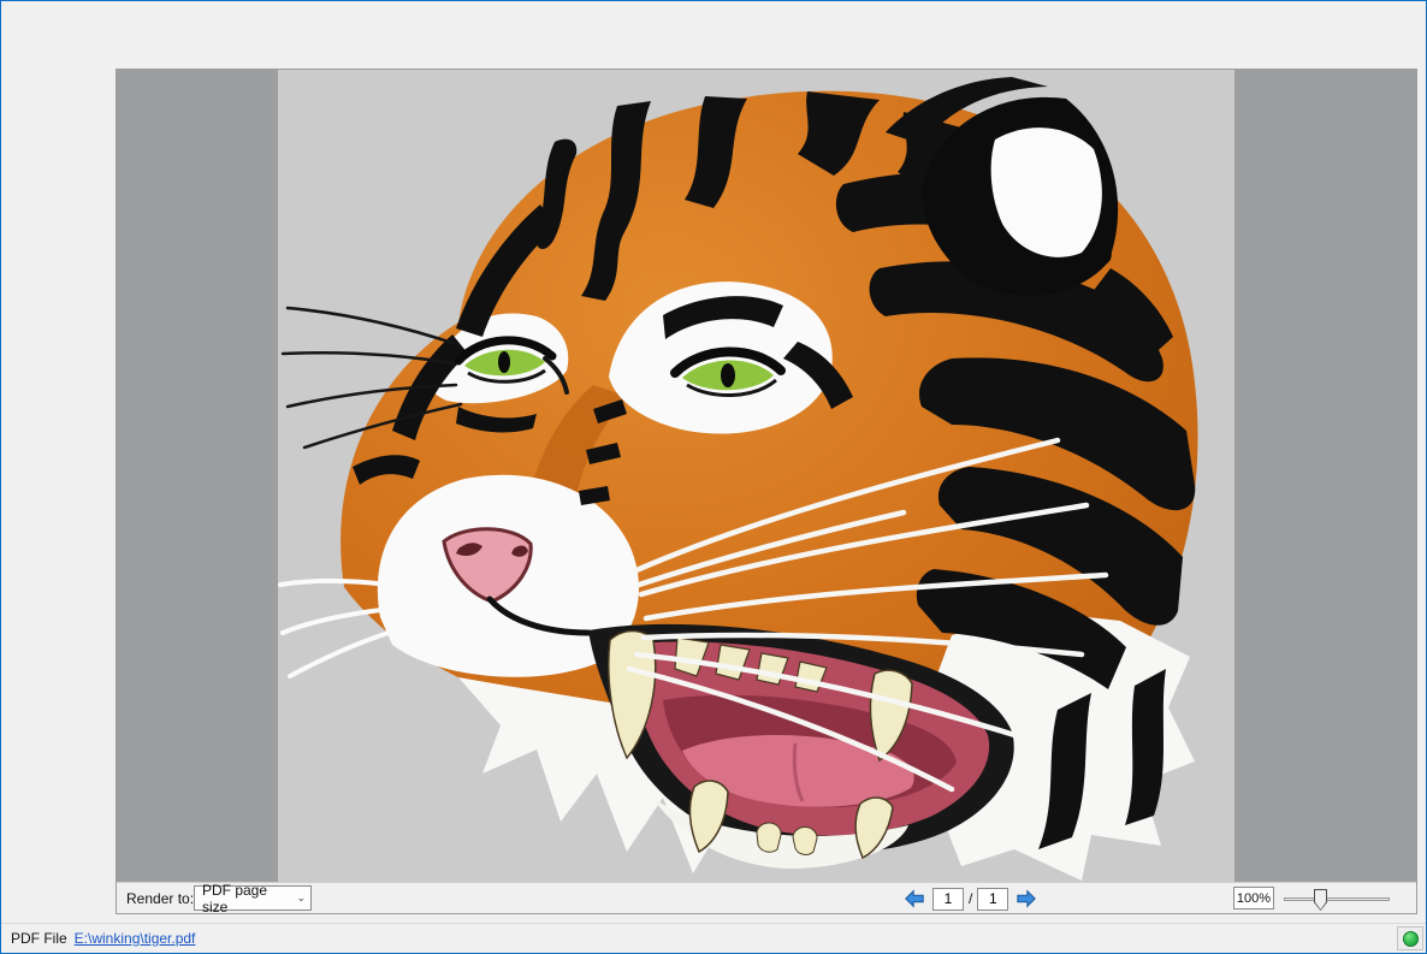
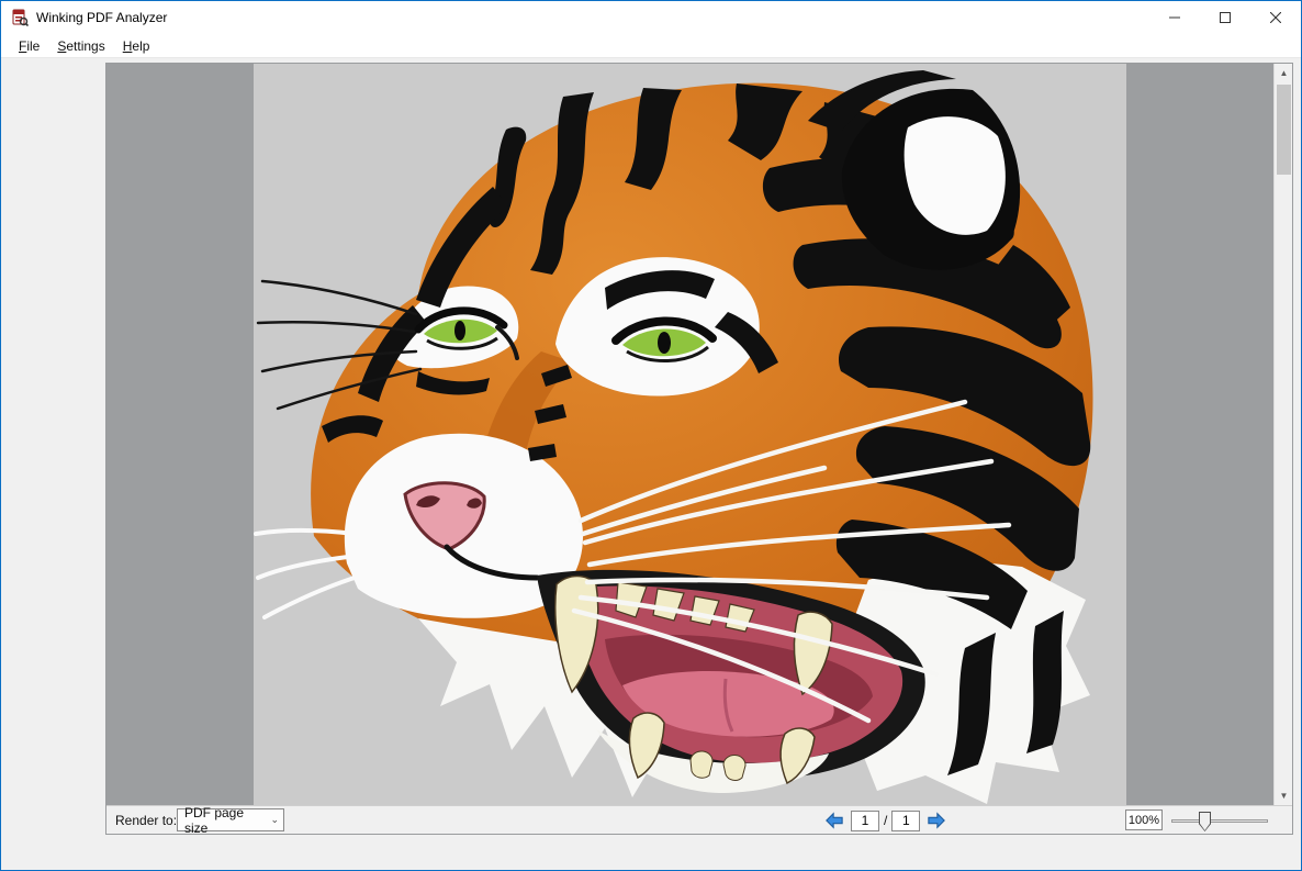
+ Winking PDF Analyzer
+ File
+ Settings
+ Help
+ ▲
+ ▼
  Render to:
  PDF page size
  ⌄
  1
  /
  1
  100%
- PDF File
- E:\winking\tiger.pdf
